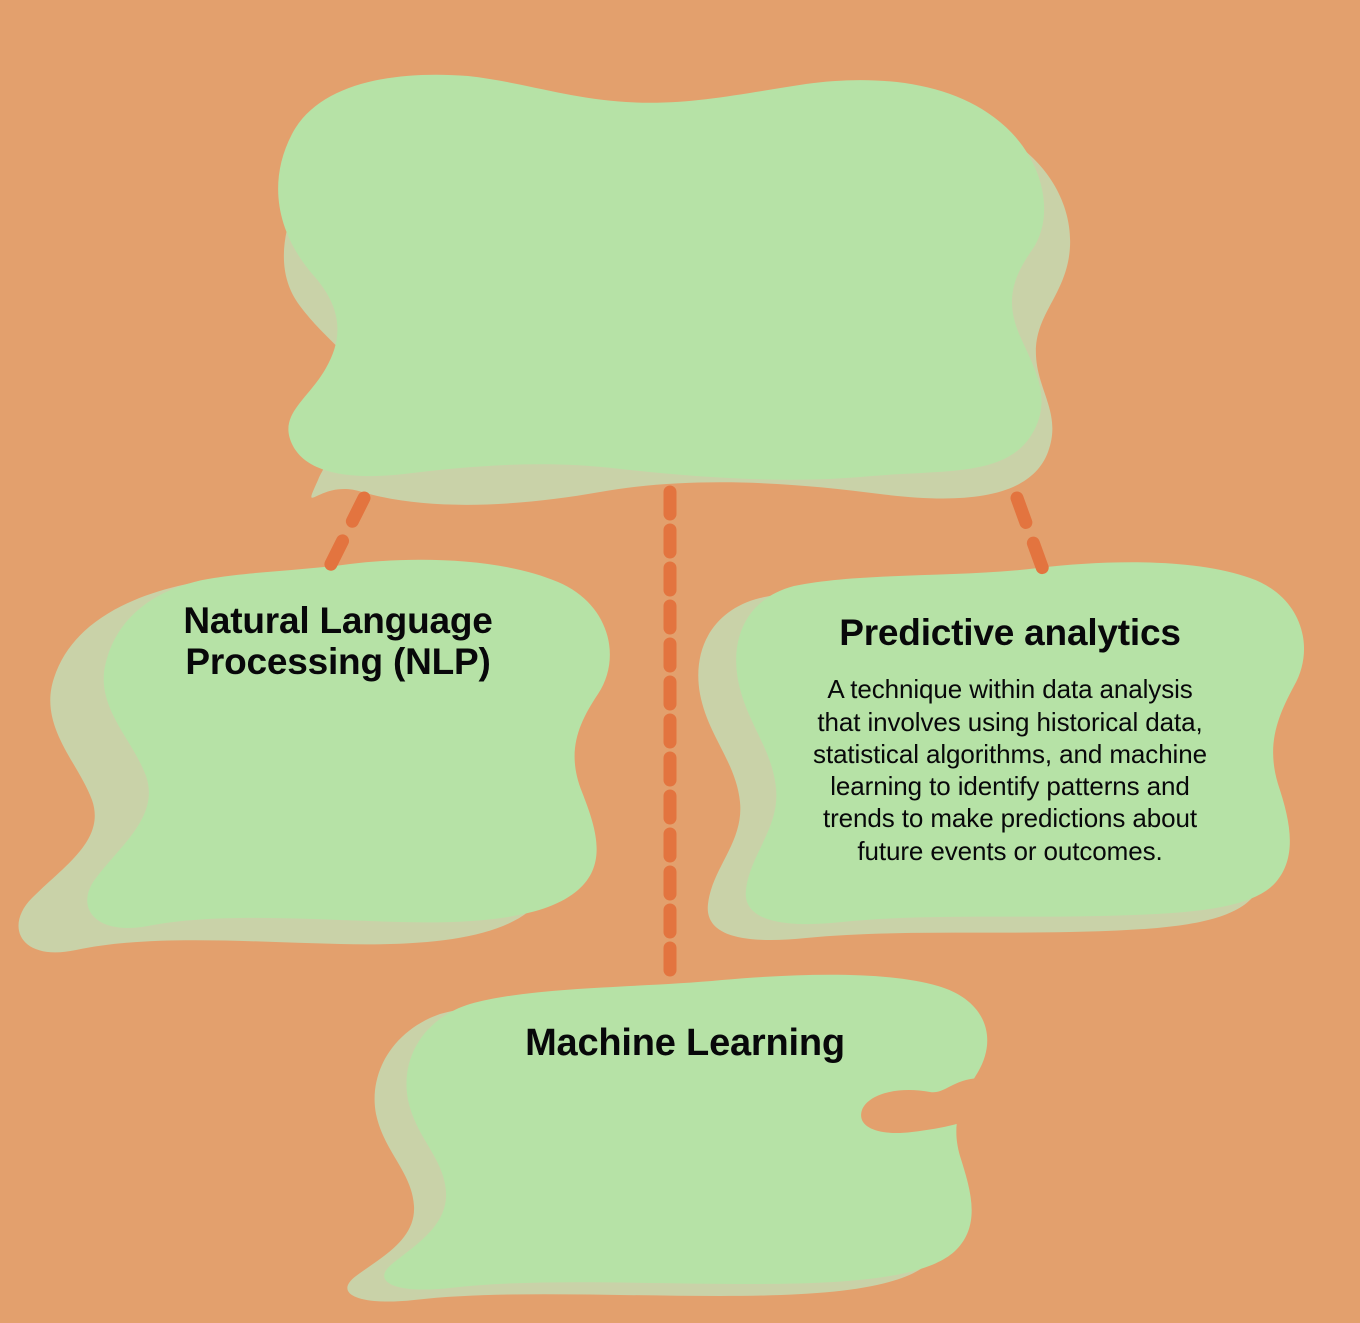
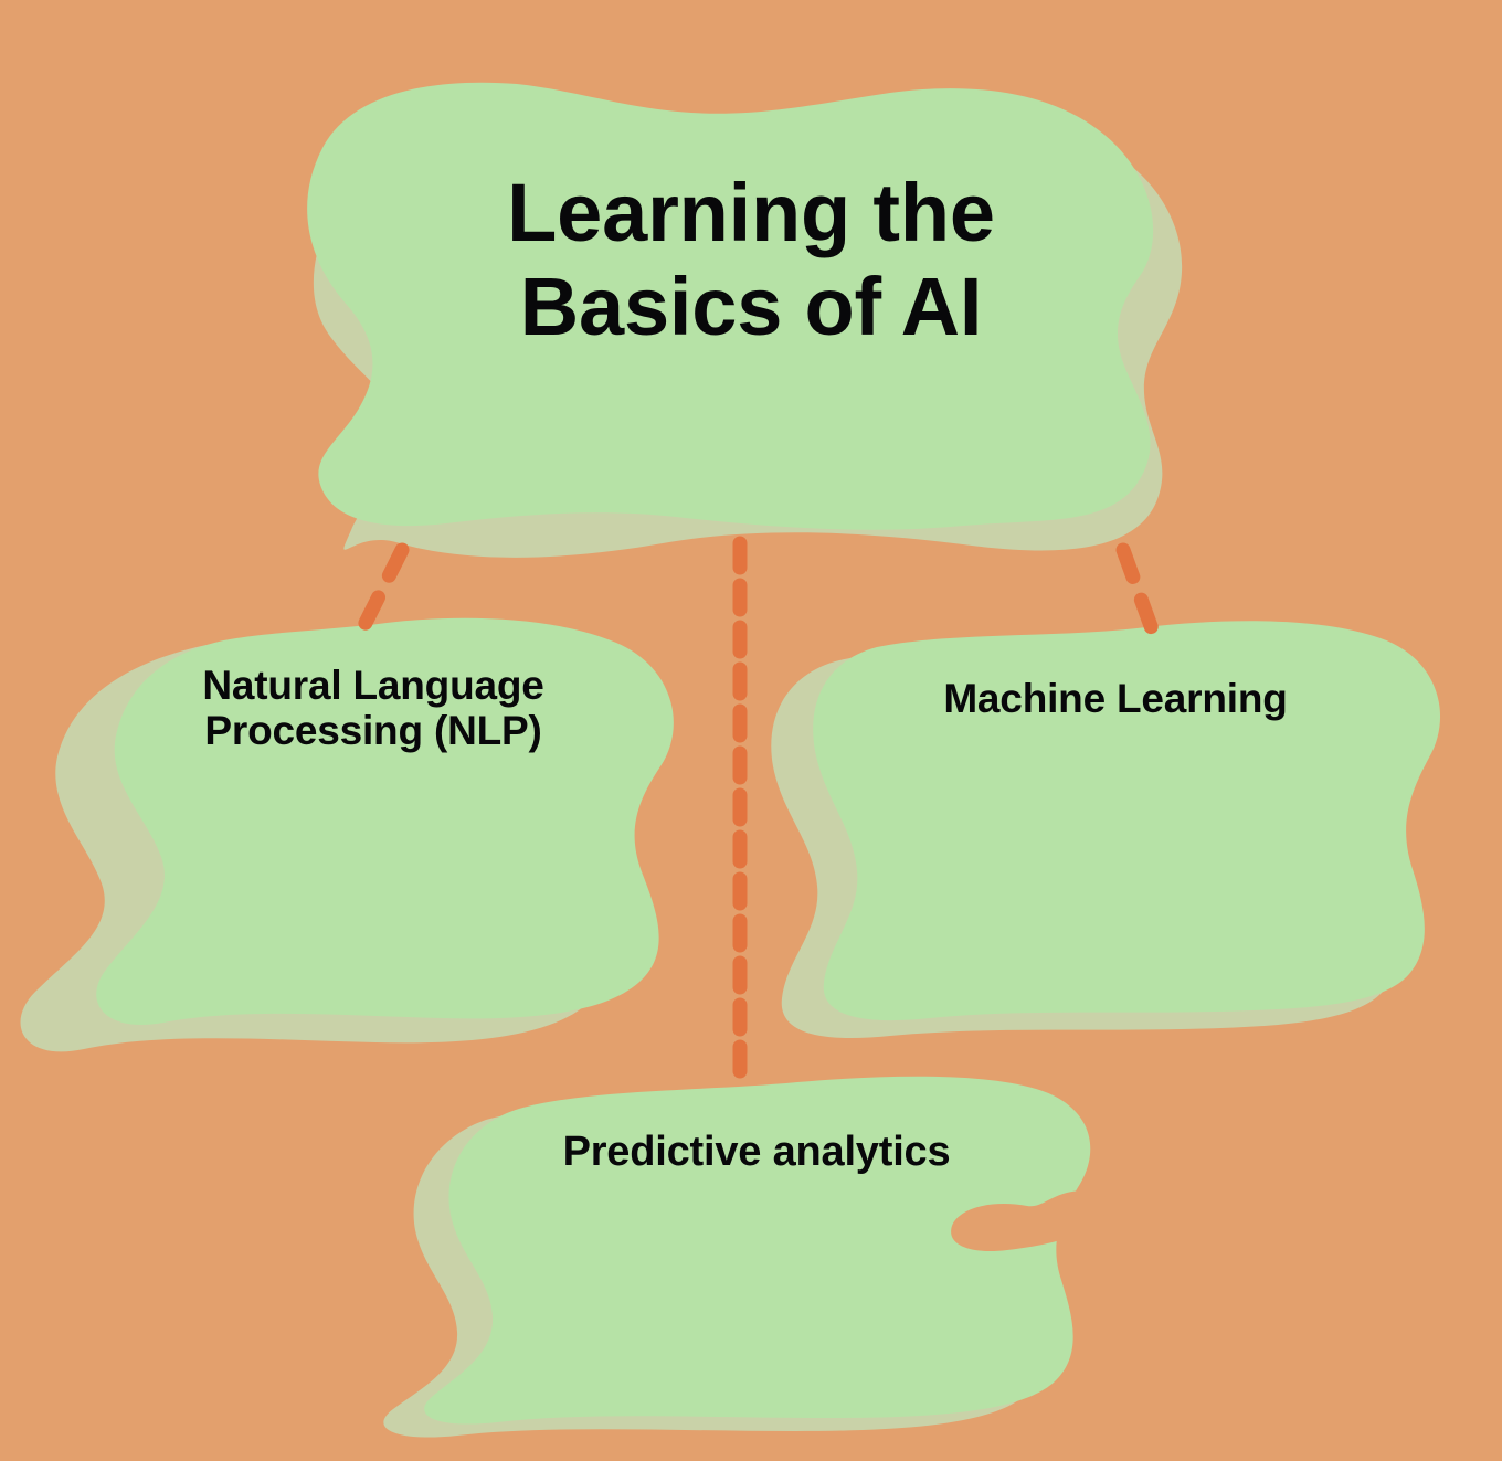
+ Learning the
+ Basics of AI
  Natural Language
  Processing (NLP)
- Predictive analytics
+ Machine Learning
- A technique within data analysis
- that involves using historical data,
- statistical algorithms, and machine
- learning to identify patterns and
- trends to make predictions about
- future events or outcomes.
- Machine Learning
+ Predictive analytics
